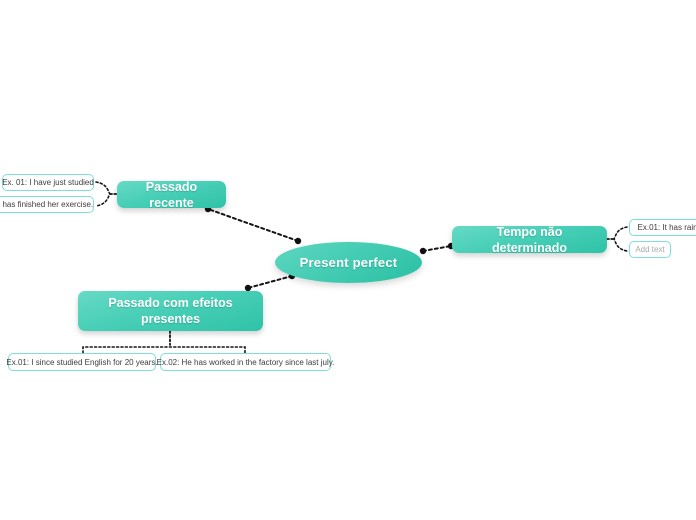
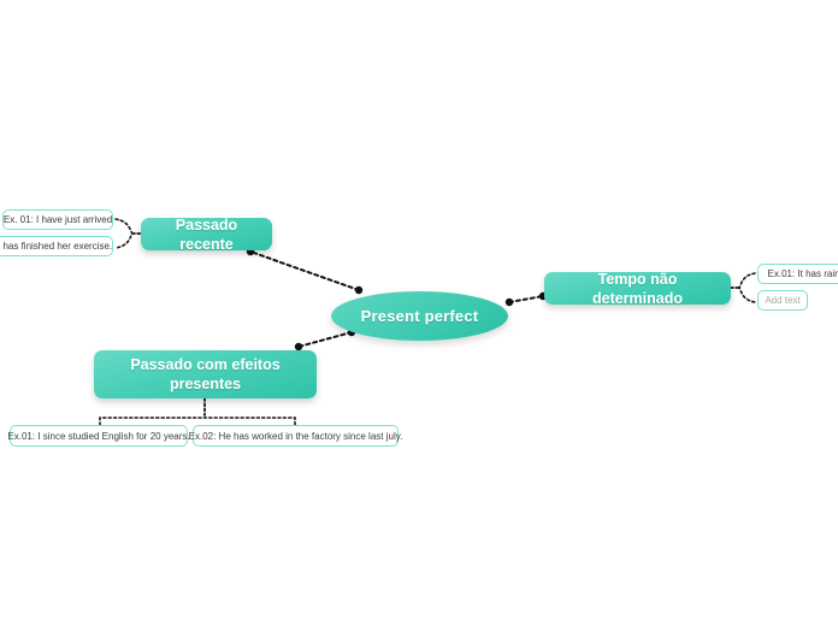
  Present perfect
  Passado recente
- Ex. 01: I have just studied
+ Ex. 01: I have just arrived
  has finished her exercise.
  Tempo não determinado
  Ex.01: It has rain
  Add text
  Passado com efeitos presentes
  Ex.01: I since studied English for 20 years.
  Ex.02: He has worked in the factory since last july.
